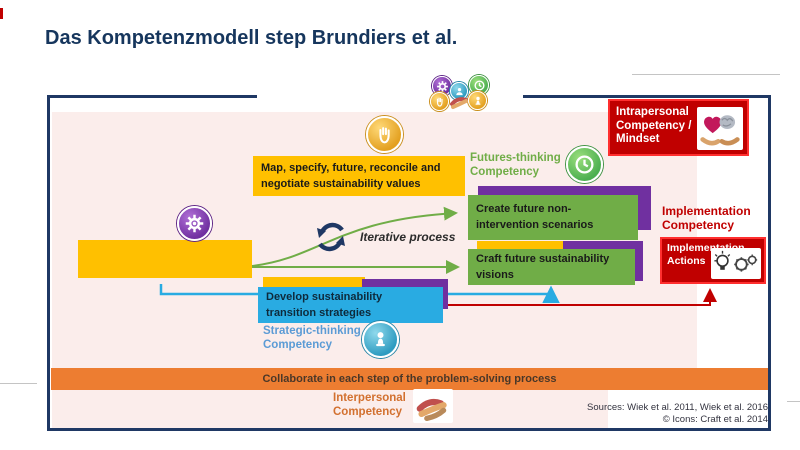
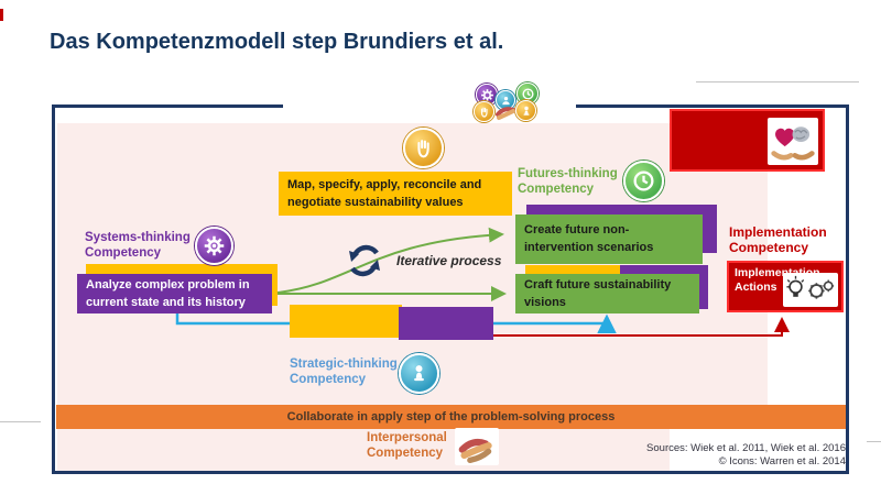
  Das Kompetenzmodell step Brundiers et al.
- Map, specify, future, reconcile and negotiate sustainability values
+ Map, specify, apply, reconcile and negotiate sustainability values
  Futures-thinking Competency
  Create future non-intervention scenarios
  Craft future sustainability visions
+ Systems-thinking Competency
+ Analyze complex problem in current state and its history
  Iterative process
- Develop sustainability transition strategies
  Strategic-thinking Competency
- Intrapersonal Competency / Mindset
  Implementation Competency
- Collaborate in each step of the problem-solving process
+ Collaborate in apply step of the problem-solving process
  Interpersonal Competency
  Sources: Wiek et al. 2011, Wiek et al. 2016
- © Icons: Craft et al. 2014
+ © Icons: Warren et al. 2014
